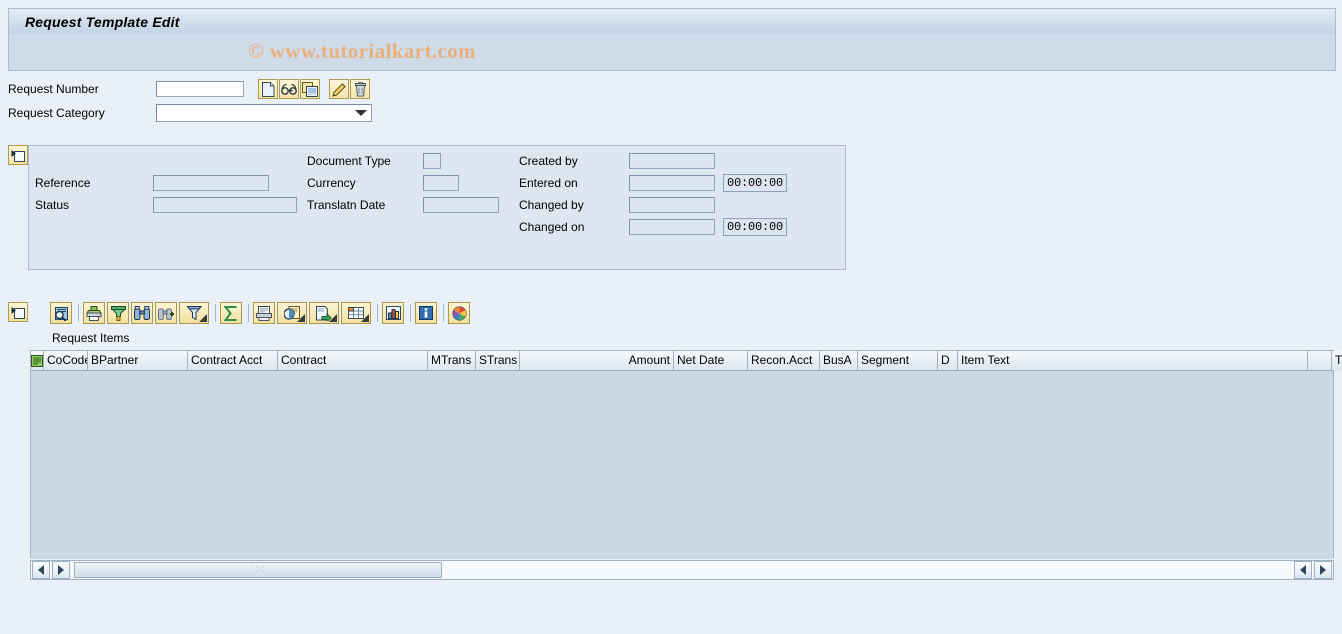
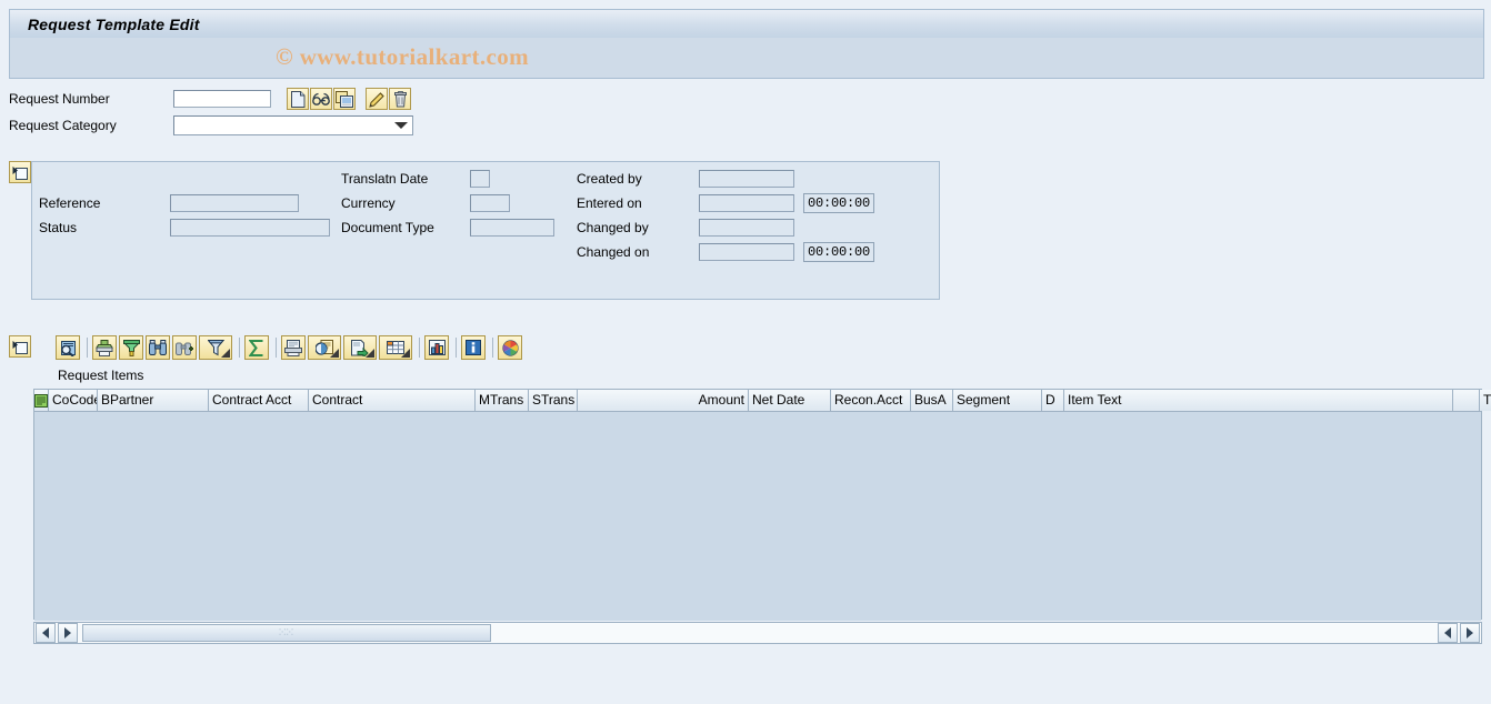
  Request Template Edit
  © www.tutorialkart.com
  Request Number
  Request Category
  Reference
  Status
- Document Type
+ Translatn Date
  Currency
- Translatn Date
+ Document Type
  Created by
  Entered on
  00:00:00
  Changed by
  Changed on
  00:00:00
  Request Items
  CoCod
  BPartner
  Contract Acct
  Contract
  MTrans
  STrans
  Amount
  Net Date
  Recon.Acct
  BusA
  Segment
  D
  Item Text
